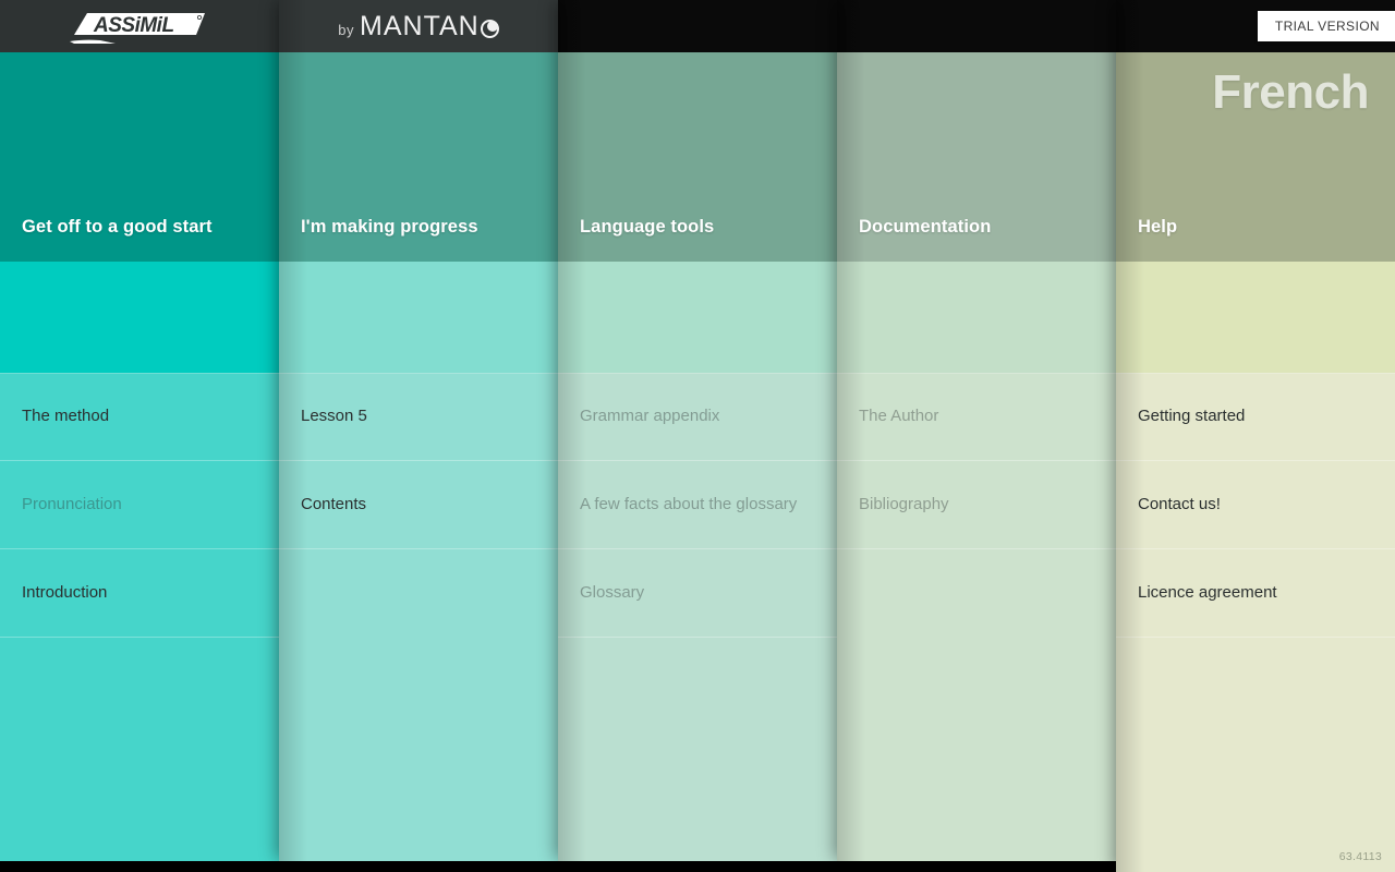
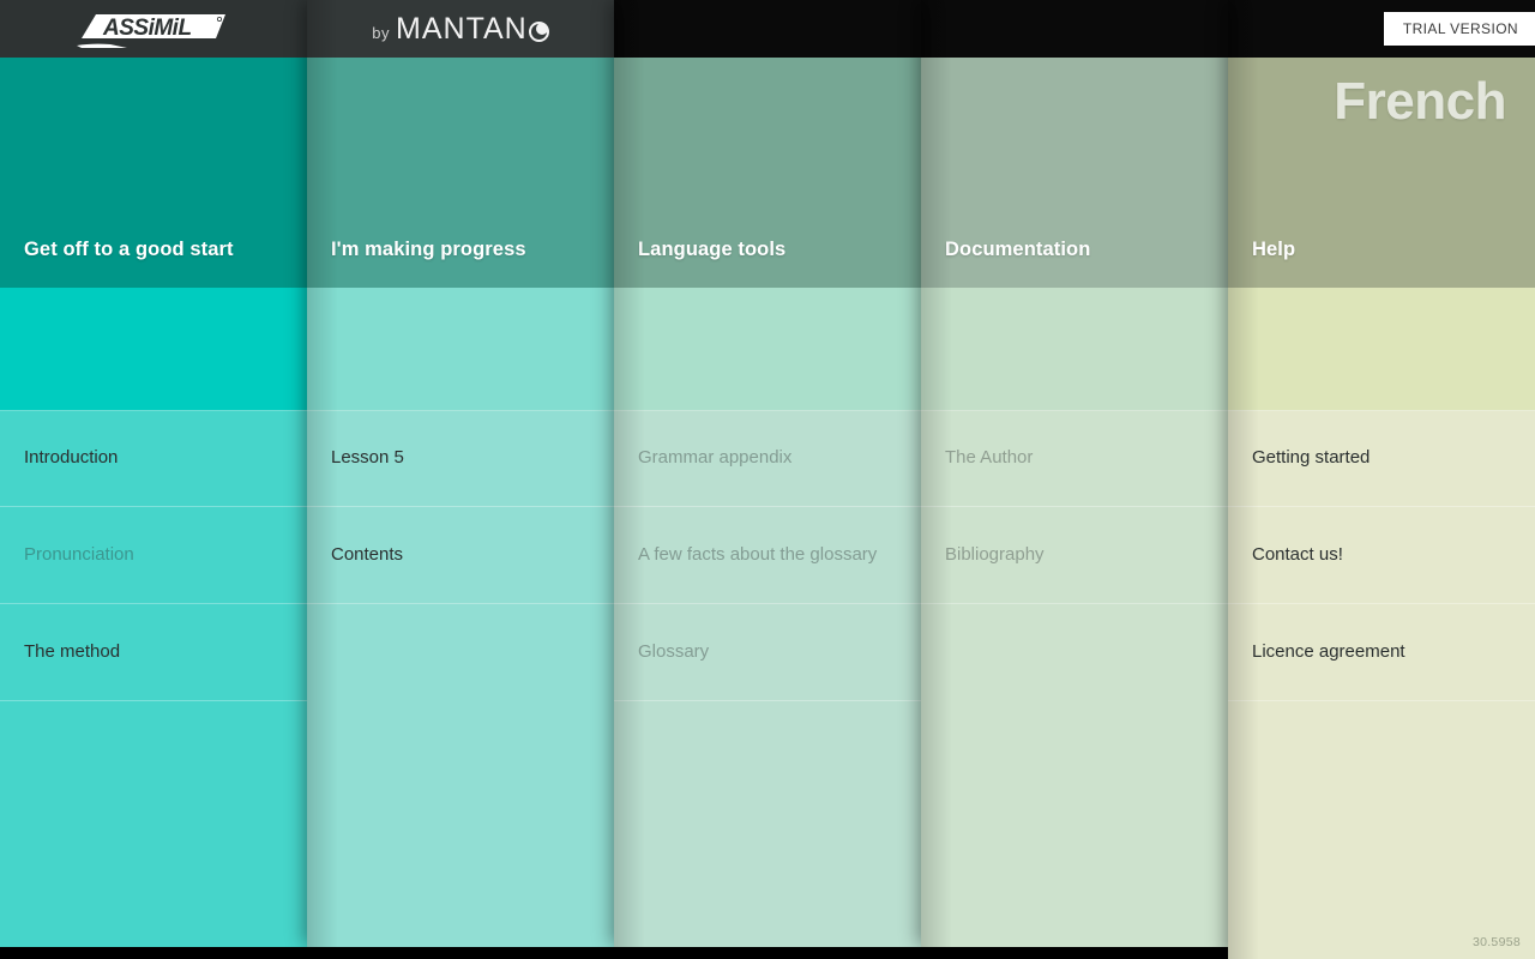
  Get off to a good start
- The method
+ Introduction
  Pronunciation
- Introduction
+ The method
  ASSiMiL
  'm making progress
  esson 5
  ontents
  by
  MANTAN
  anguage tools
  rammar appendix
  few facts about the glossary
  lossary
  Documentation
  he Author
  ibliography
  Help
  etting started
  ontact us!
  icence agreement
  French
  TRIAL VERSION
- 63.4113
+ 30.5958
